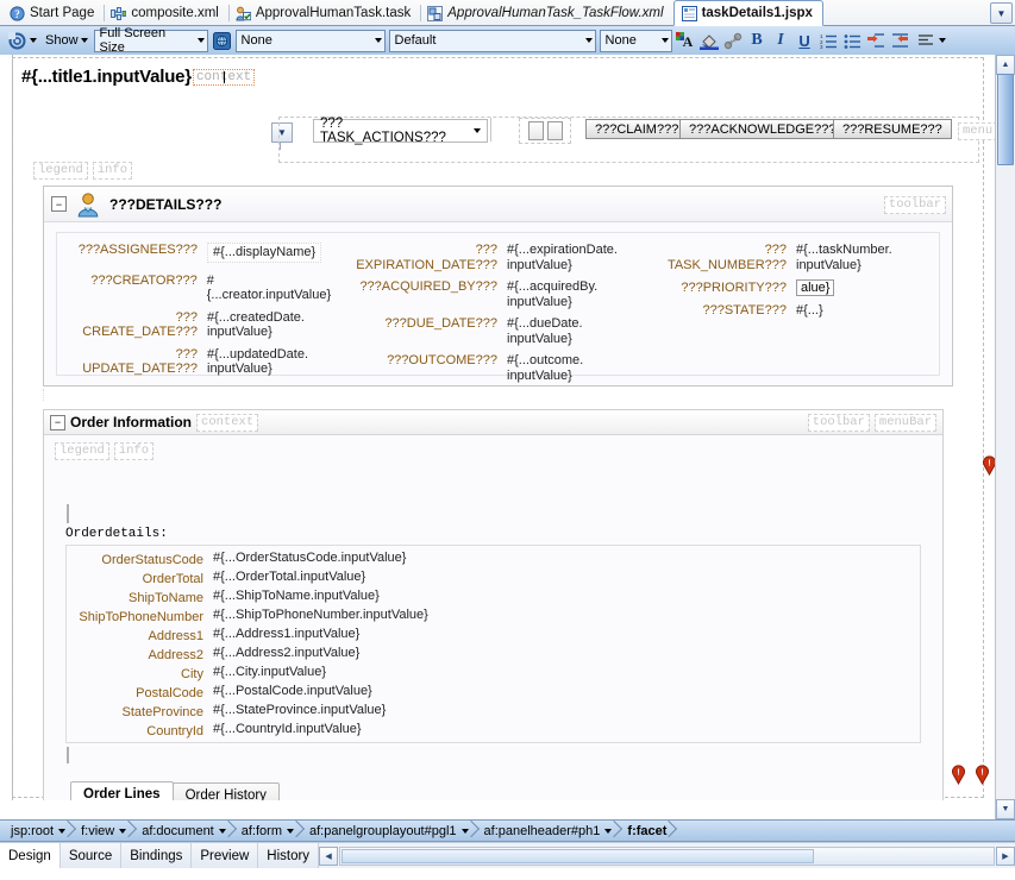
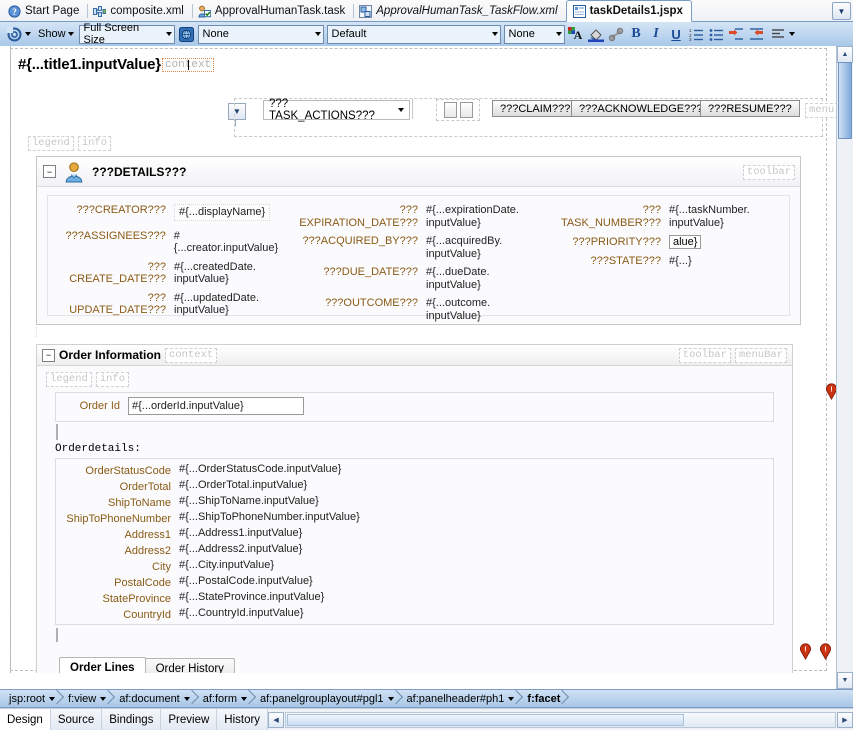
  ?
  Start Page
  composite.xml
  ApprovalHumanTask.task
  ApprovalHumanTask_TaskFlow.xml
  taskDetails1.jspx
  ▼
  Show
  Full Screen Size
  None
  Default
  None
  A
  B
  I
  U
  #{...title1.inputValue}
  conext
  ▼
  ???TASK_ACTIONS???
  ???CLAIM???
  ???ACKNOWLEDGE??
  ???RESUME???
  menu
  legend
  info
  −
  ???DETAILS???
  toolbar
- ???ASSIGNEES???
+ ???CREATOR???
  #{...displayName}
- ???CREATOR???
+ ???ASSIGNEES???
  #{...creator.inputValue}
  ???
  CREATE_DATE???
  #{...createdDate.
  inputValue}
  ???
  UPDATE_DATE???
  #{...updatedDate.
  inputValue}
  ???
  EXPIRATION_DATE???
  #{...expirationDate.
  inputValue}
  ???ACQUIRED_BY???
  #{...acquiredBy.
  inputValue}
  ???DUE_DATE???
  #{...dueDate.
  inputValue}
  ???OUTCOME???
  #{...outcome.
  inputValue}
  ???
  TASK_NUMBER???
  #{...taskNumber.
  inputValue}
  ???PRIORITY???
  alue}
  ???STATE???
  #{...}
  −
  Order Information
  context
  toolbar
  menuBar
  legend
  info
+ Order Id
+ #{...orderId.inputValue}
  Orderdetails:
  OrderStatusCode
  #{...OrderStatusCode.inputValue}
  OrderTotal
  #{...OrderTotal.inputValue}
  ShipToName
  #{...ShipToName.inputValue}
  ShipToPhoneNumber
  #{...ShipToPhoneNumber.inputValue}
  Address1
  #{...Address1.inputValue}
  Address2
  #{...Address2.inputValue}
  City
  #{...City.inputValue}
  PostalCode
  #{...PostalCode.inputValue}
  StateProvince
  #{...StateProvince.inputValue}
  CountryId
  #{...CountryId.inputValue}
  Order Lines
  Order History
  jsp:root
  f:view
  af:document
  af:form
  af:panelgrouplayout#pgl1
  af:panelheader#ph1
  f:facet
  Design
  Source
  Bindings
  Preview
  History
